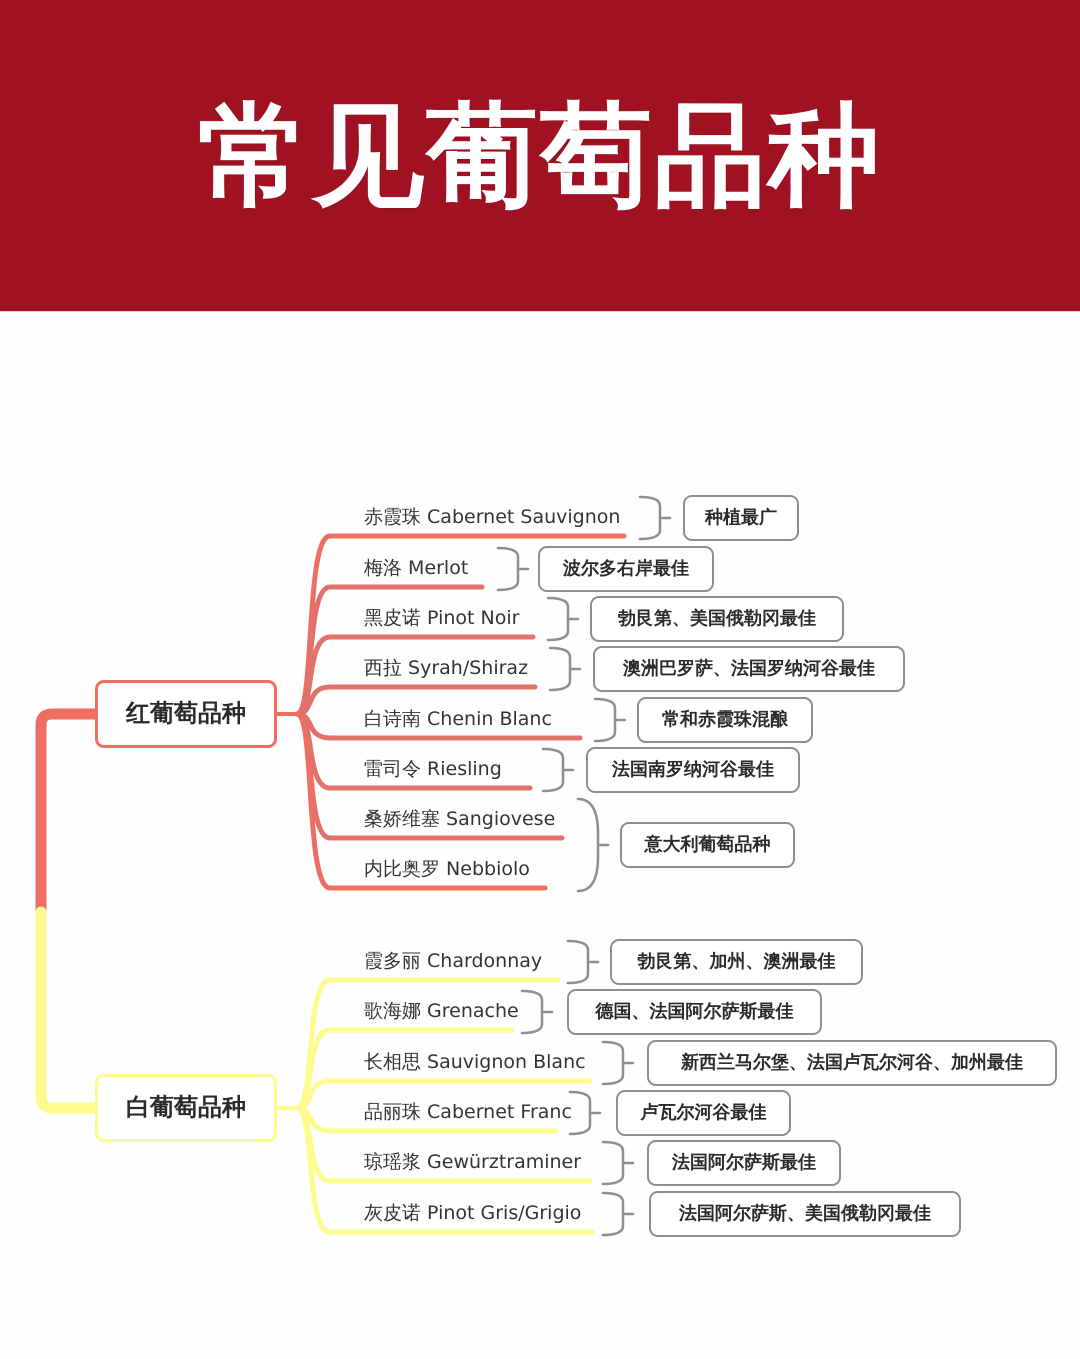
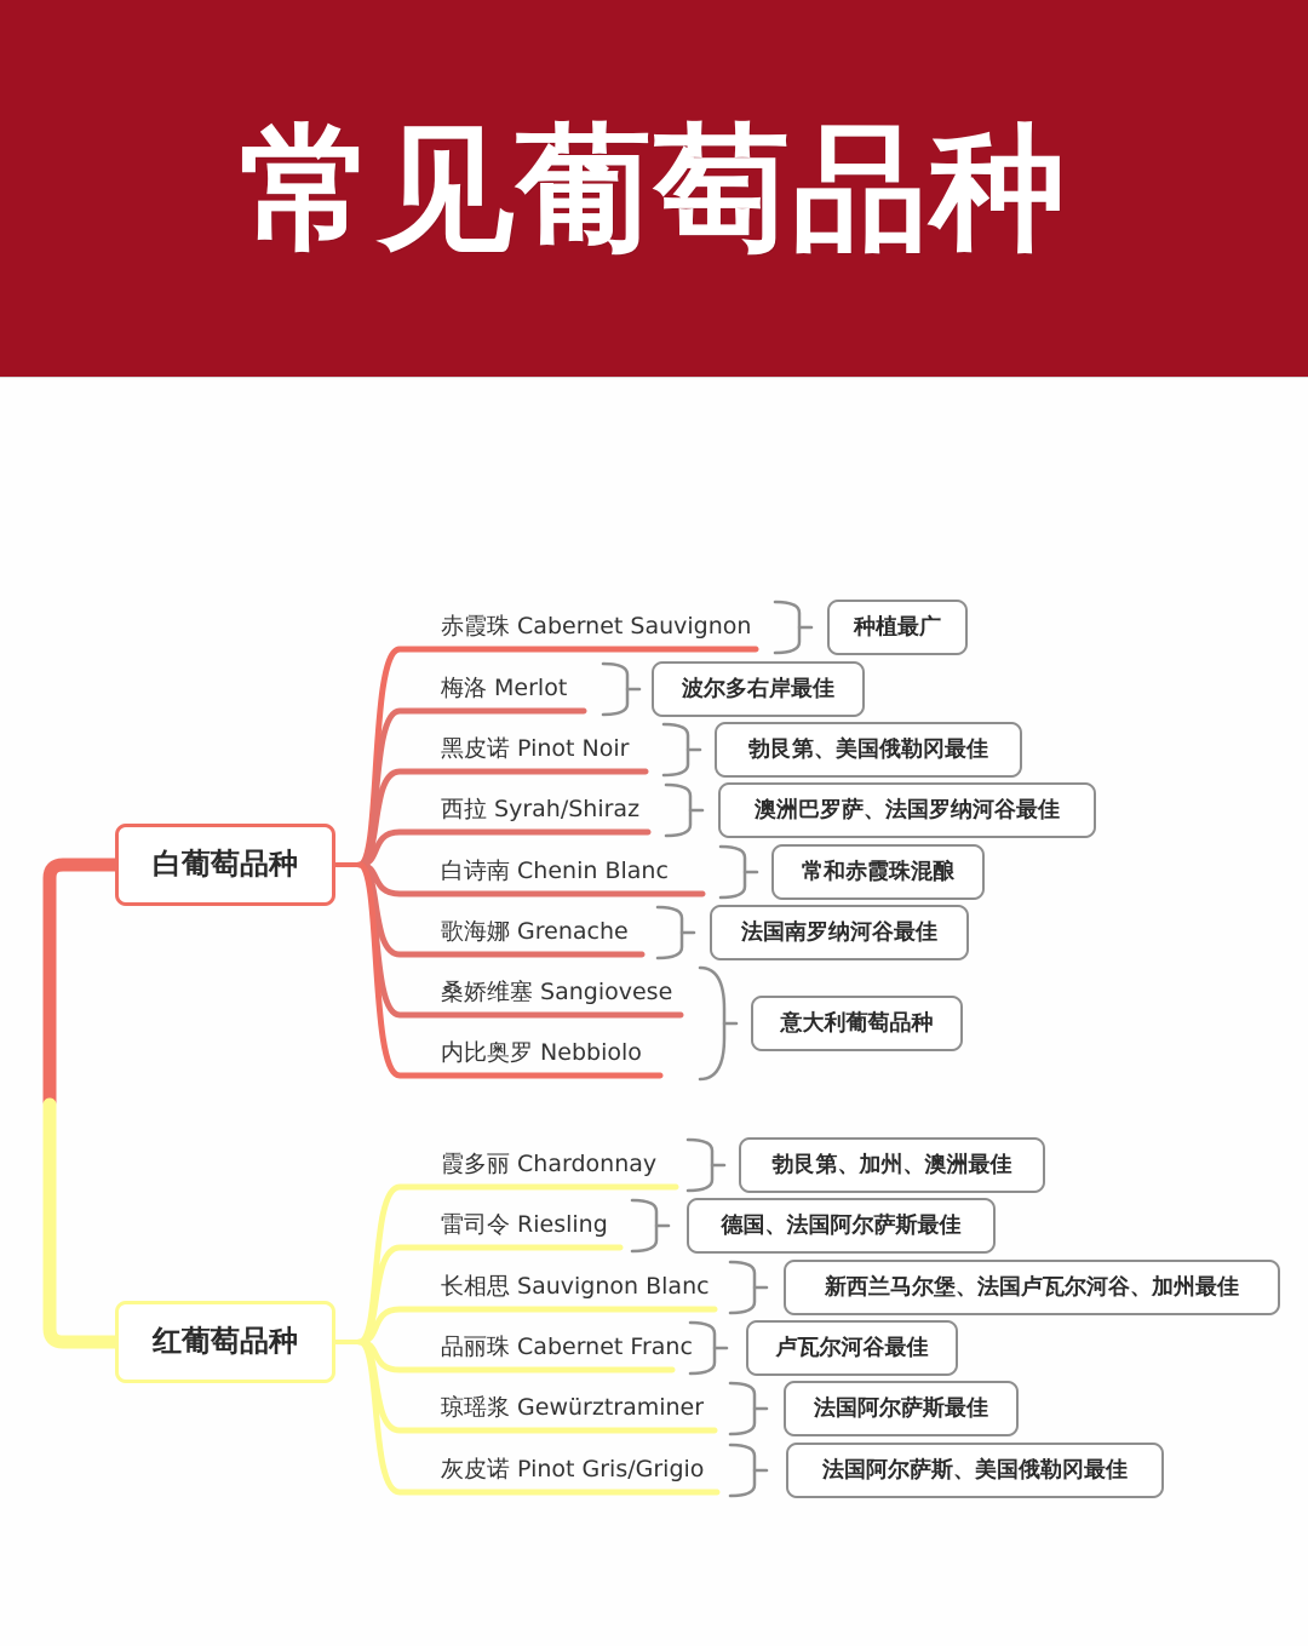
  常见葡萄品种
- 红葡萄品种
+ 白葡萄品种
  赤霞珠 Cabernet Sauvignon
  梅洛 Merlot
  黑皮诺 Pinot Noir
  西拉 Syrah/Shiraz
  白诗南 Chenin Blanc
- 雷司令 Riesling
+ 歌海娜 Grenache
  桑娇维塞 Sangiovese
  内比奥罗 Nebbiolo
  种植最广
  波尔多右岸最佳
  勃艮第、美国俄勒冈最佳
  澳洲巴罗萨、法国罗纳河谷最佳
  常和赤霞珠混酿
  法国南罗纳河谷最佳
  意大利葡萄品种
- 白葡萄品种
+ 红葡萄品种
  霞多丽 Chardonnay
- 歌海娜 Grenache
+ 雷司令 Riesling
  长相思 Sauvignon Blanc
  品丽珠 Cabernet Franc
  琼瑶浆 Gewürztraminer
  灰皮诺 Pinot Gris/Grigio
  勃艮第、加州、澳洲最佳
  德国、法国阿尔萨斯最佳
  新西兰马尔堡、法国卢瓦尔河谷、加州最佳
  卢瓦尔河谷最佳
  法国阿尔萨斯最佳
  法国阿尔萨斯、美国俄勒冈最佳
